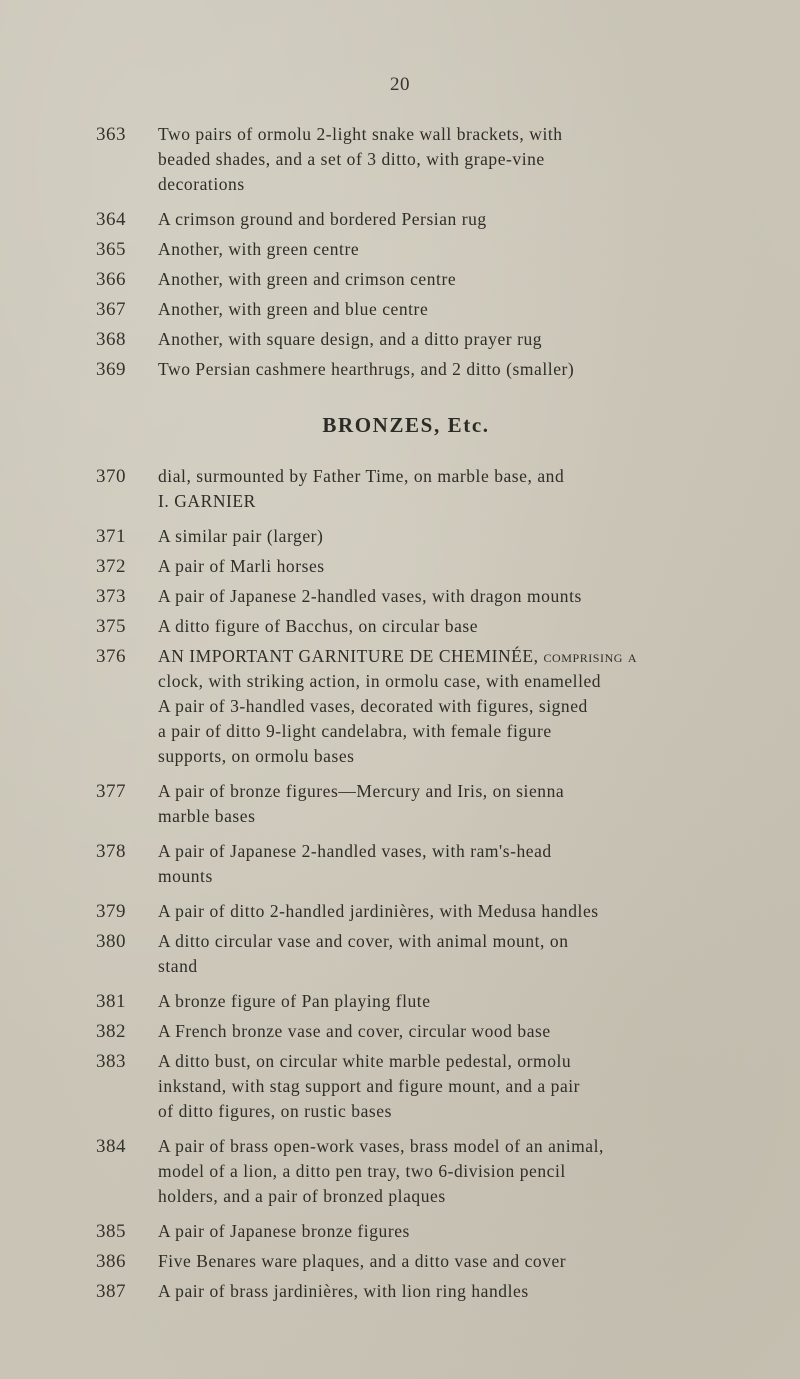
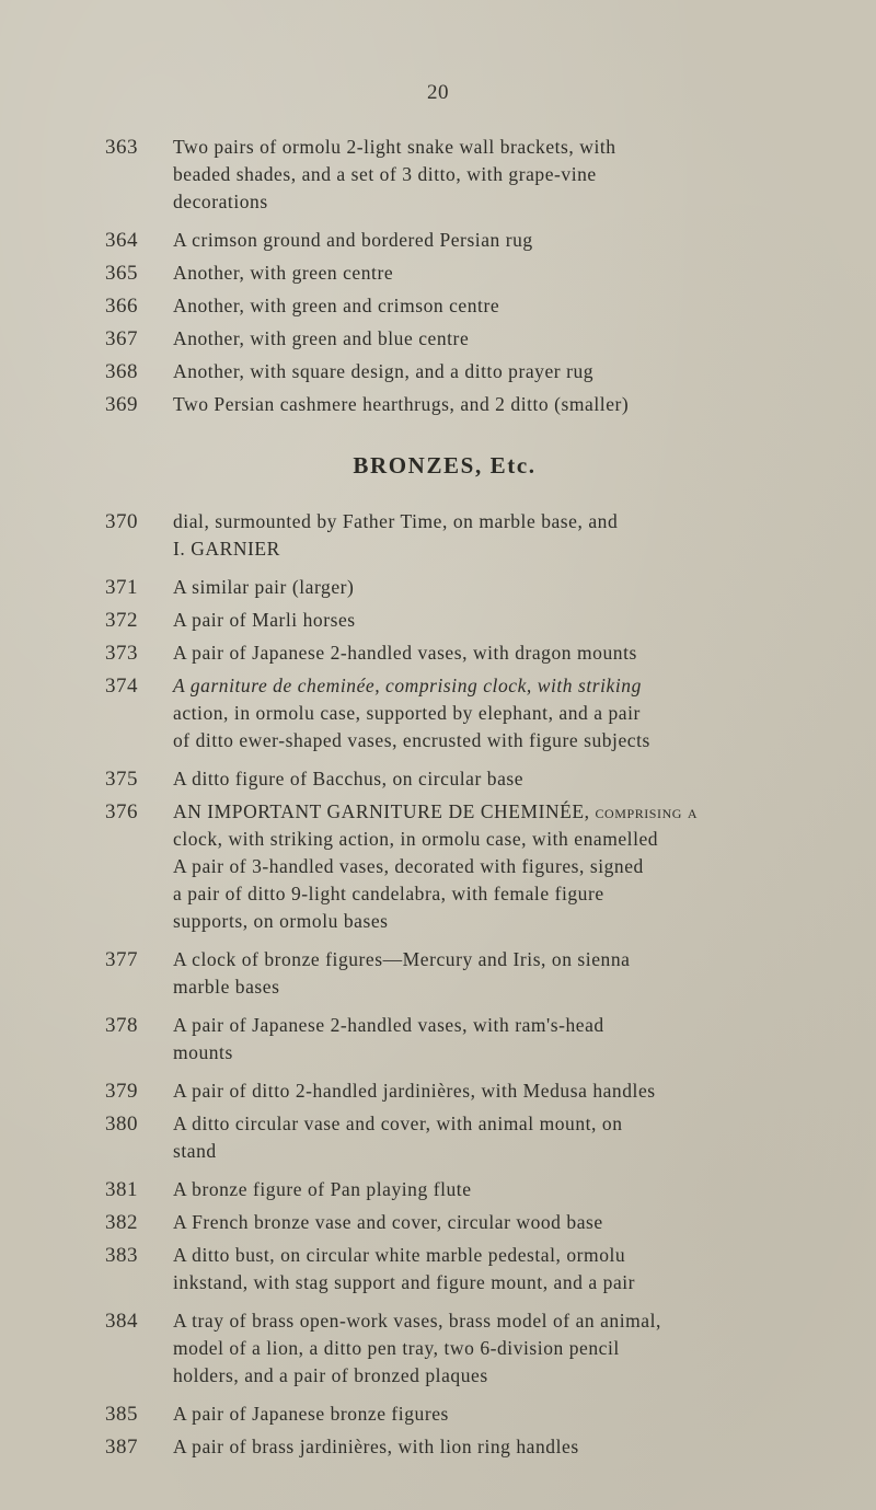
  20
  363
  Two pairs of ormolu 2-light snake wall brackets, with
  beaded shades, and a set of 3 ditto, with grape-vine
  decorations
  364
  A crimson ground and bordered Persian rug
  365
  Another, with green centre
  366
  Another, with green and crimson centre
  367
  Another, with green and blue centre
  368
  Another, with square design, and a ditto prayer rug
  369
  Two Persian cashmere hearthrugs, and 2 ditto (smaller)
  BRONZES, Etc.
  370
  dial, surmounted by Father Time, on marble base, and
  I. GARNIER
  371
  A similar pair (larger)
  372
  A pair of Marli horses
  373
  A pair of Japanese 2-handled vases, with dragon mounts
+ 374
+ A garniture de cheminée, comprising clock, with striking
+ action, in ormolu case, supported by elephant, and a pair
+ of ditto ewer-shaped vases, encrusted with figure subjects
  375
  A ditto figure of Bacchus, on circular base
  376
  AN IMPORTANT GARNITURE DE CHEMINÉE, comprising a
  clock, with striking action, in ormolu case, with enamelled
  A pair of 3-handled vases, decorated with figures, signed
  a pair of ditto 9-light candelabra, with female figure
  supports, on ormolu bases
  377
- A pair of bronze figures—Mercury and Iris, on sienna
+ A clock of bronze figures—Mercury and Iris, on sienna
  marble bases
  378
  A pair of Japanese 2-handled vases, with ram's-head
  mounts
  379
  A pair of ditto 2-handled jardinières, with Medusa handles
  380
  A ditto circular vase and cover, with animal mount, on
  stand
  381
  A bronze figure of Pan playing flute
  382
  A French bronze vase and cover, circular wood base
  383
  A ditto bust, on circular white marble pedestal, ormolu
  inkstand, with stag support and figure mount, and a pair
- of ditto figures, on rustic bases
  384
- A pair of brass open-work vases, brass model of an animal,
+ A tray of brass open-work vases, brass model of an animal,
  model of a lion, a ditto pen tray, two 6-division pencil
  holders, and a pair of bronzed plaques
  385
  A pair of Japanese bronze figures
- 386
- Five Benares ware plaques, and a ditto vase and cover
  387
  A pair of brass jardinières, with lion ring handles
